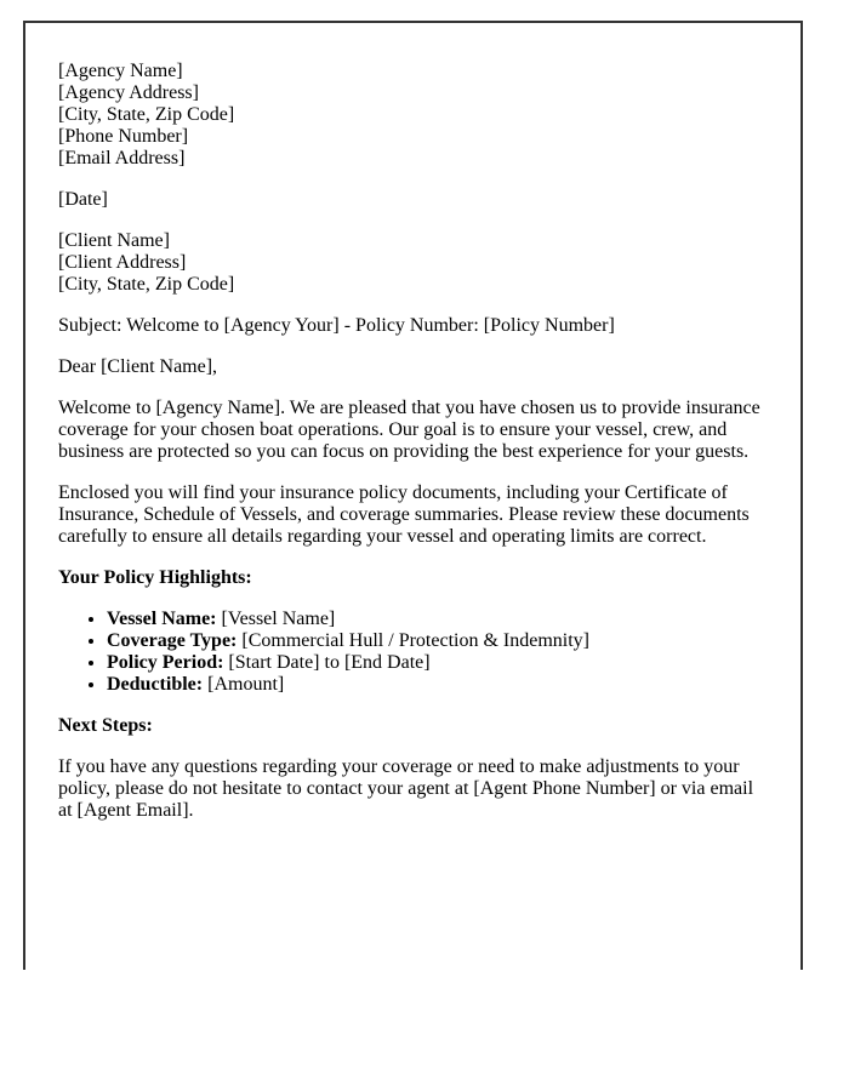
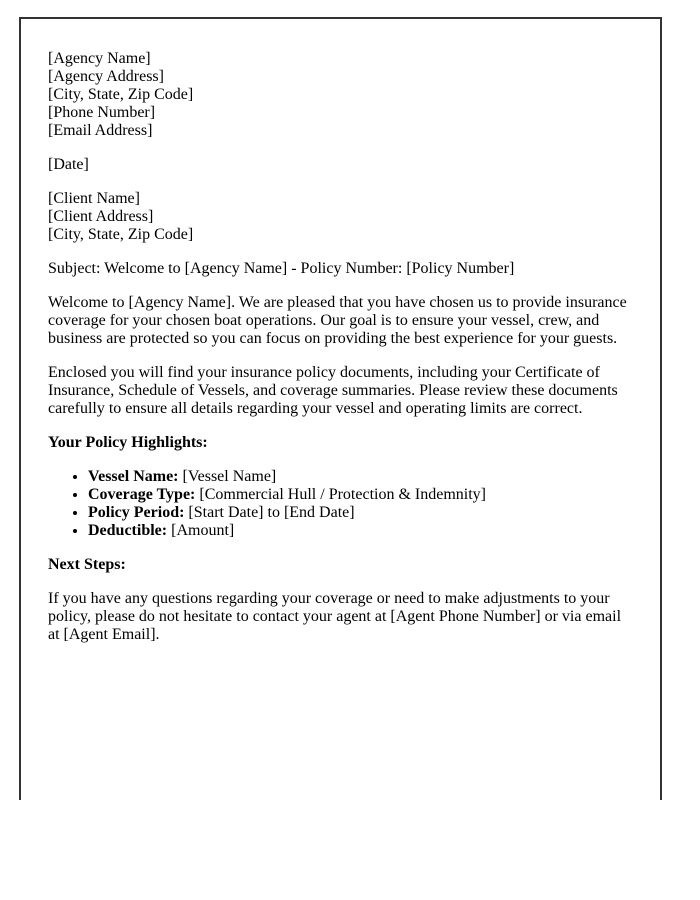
  [Agency Name]
  [Agency Address]
  [City, State, Zip Code]
  [Phone Number]
  [Email Address]
  [Date]
  [Client Name]
  [Client Address]
  [City, State, Zip Code]
- Subject: Welcome to [Agency Your] - Policy Number: [Policy Number]
+ Subject: Welcome to [Agency Name] - Policy Number: [Policy Number]
- Dear [Client Name],
  Welcome to [Agency Name]. We are pleased that you have chosen us to provide insurance coverage for your chosen boat operations. Our goal is to ensure your vessel, crew, and business are protected so you can focus on providing the best experience for your guests.
  Enclosed you will find your insurance policy documents, including your Certificate of Insurance, Schedule of Vessels, and coverage summaries. Please review these documents carefully to ensure all details regarding your vessel and operating limits are correct.
  Your Policy Highlights:
  Vessel Name: [Vessel Name]
  Coverage Type: [Commercial Hull / Protection & Indemnity]
  Policy Period: [Start Date] to [End Date]
  Deductible: [Amount]
  Next Steps:
  If you have any questions regarding your coverage or need to make adjustments to your policy, please do not hesitate to contact your agent at [Agent Phone Number] or via email at [Agent Email].
